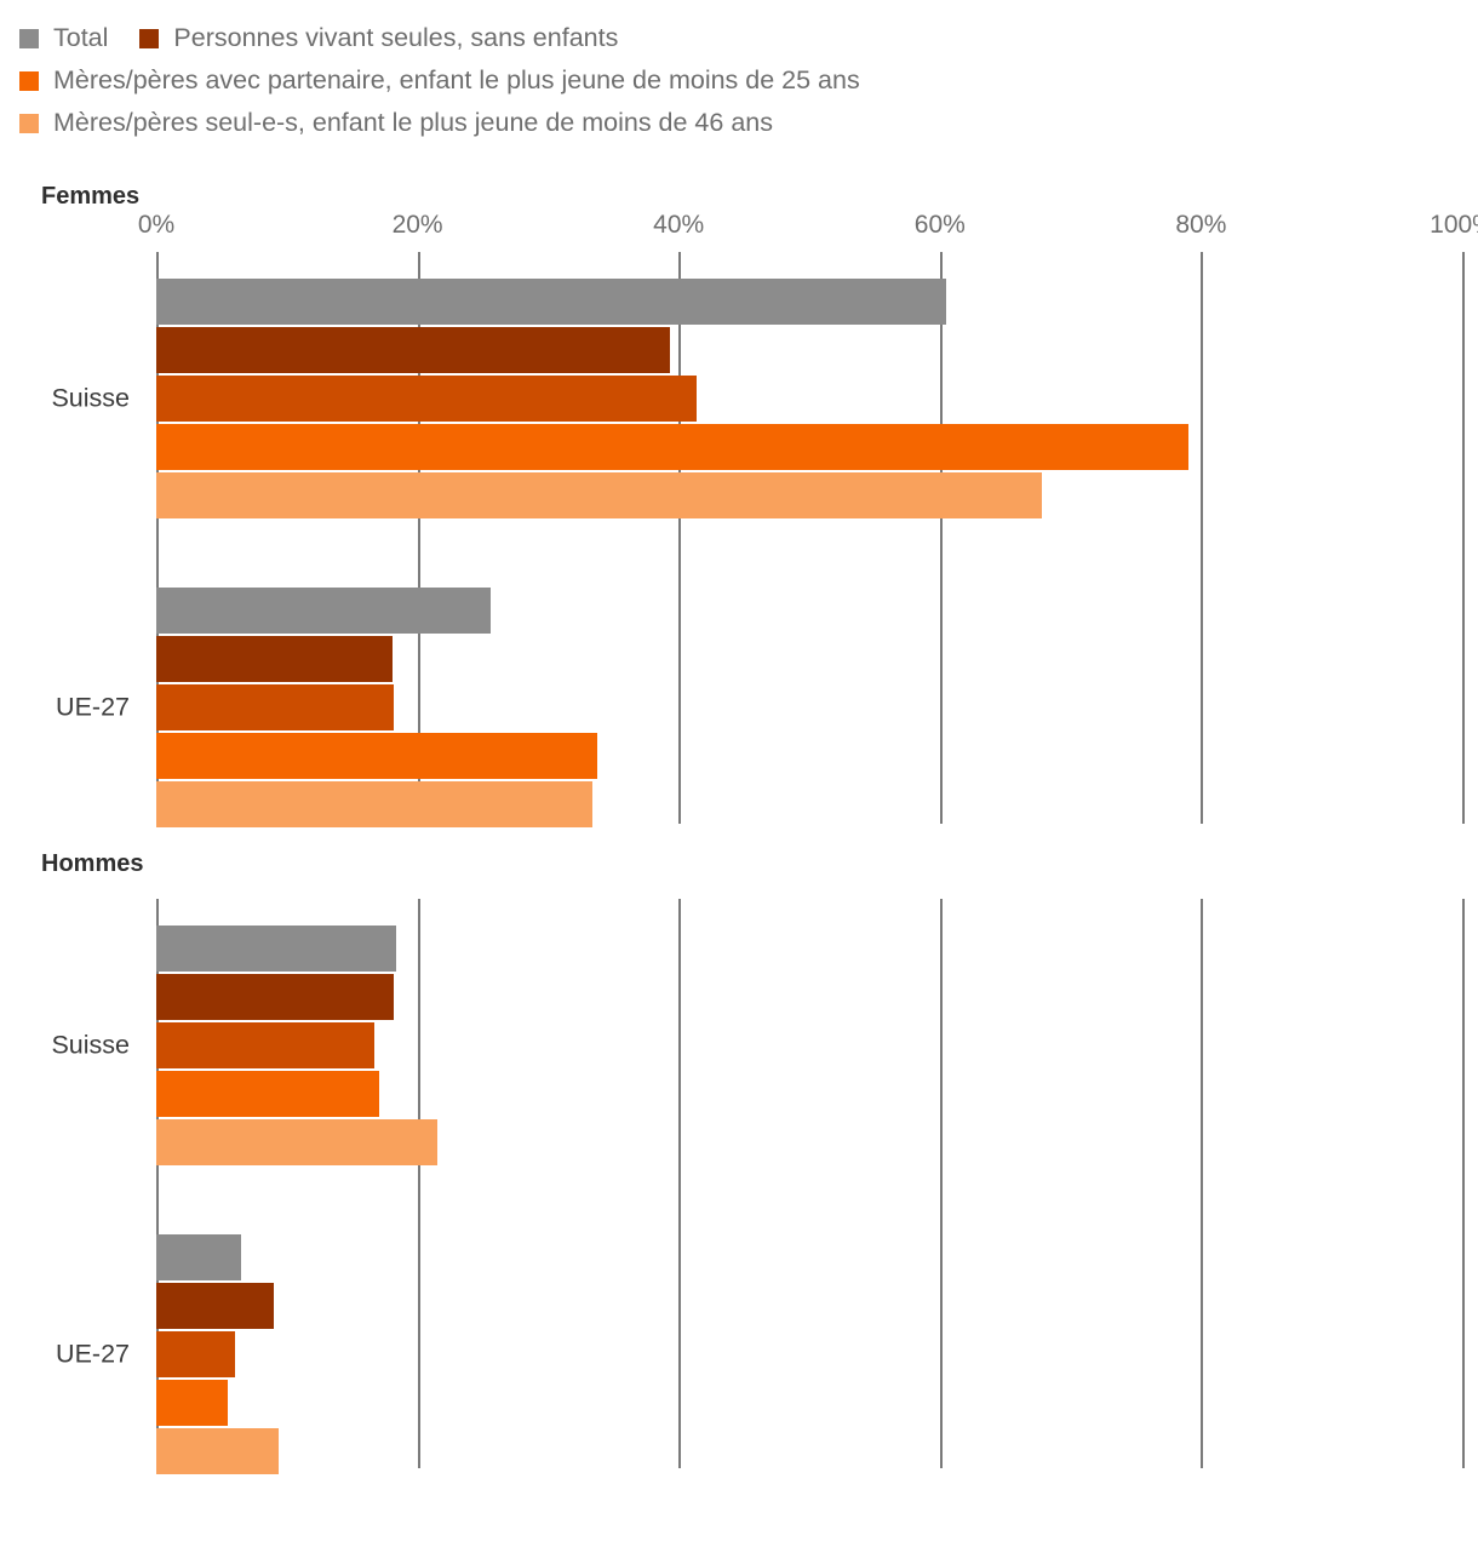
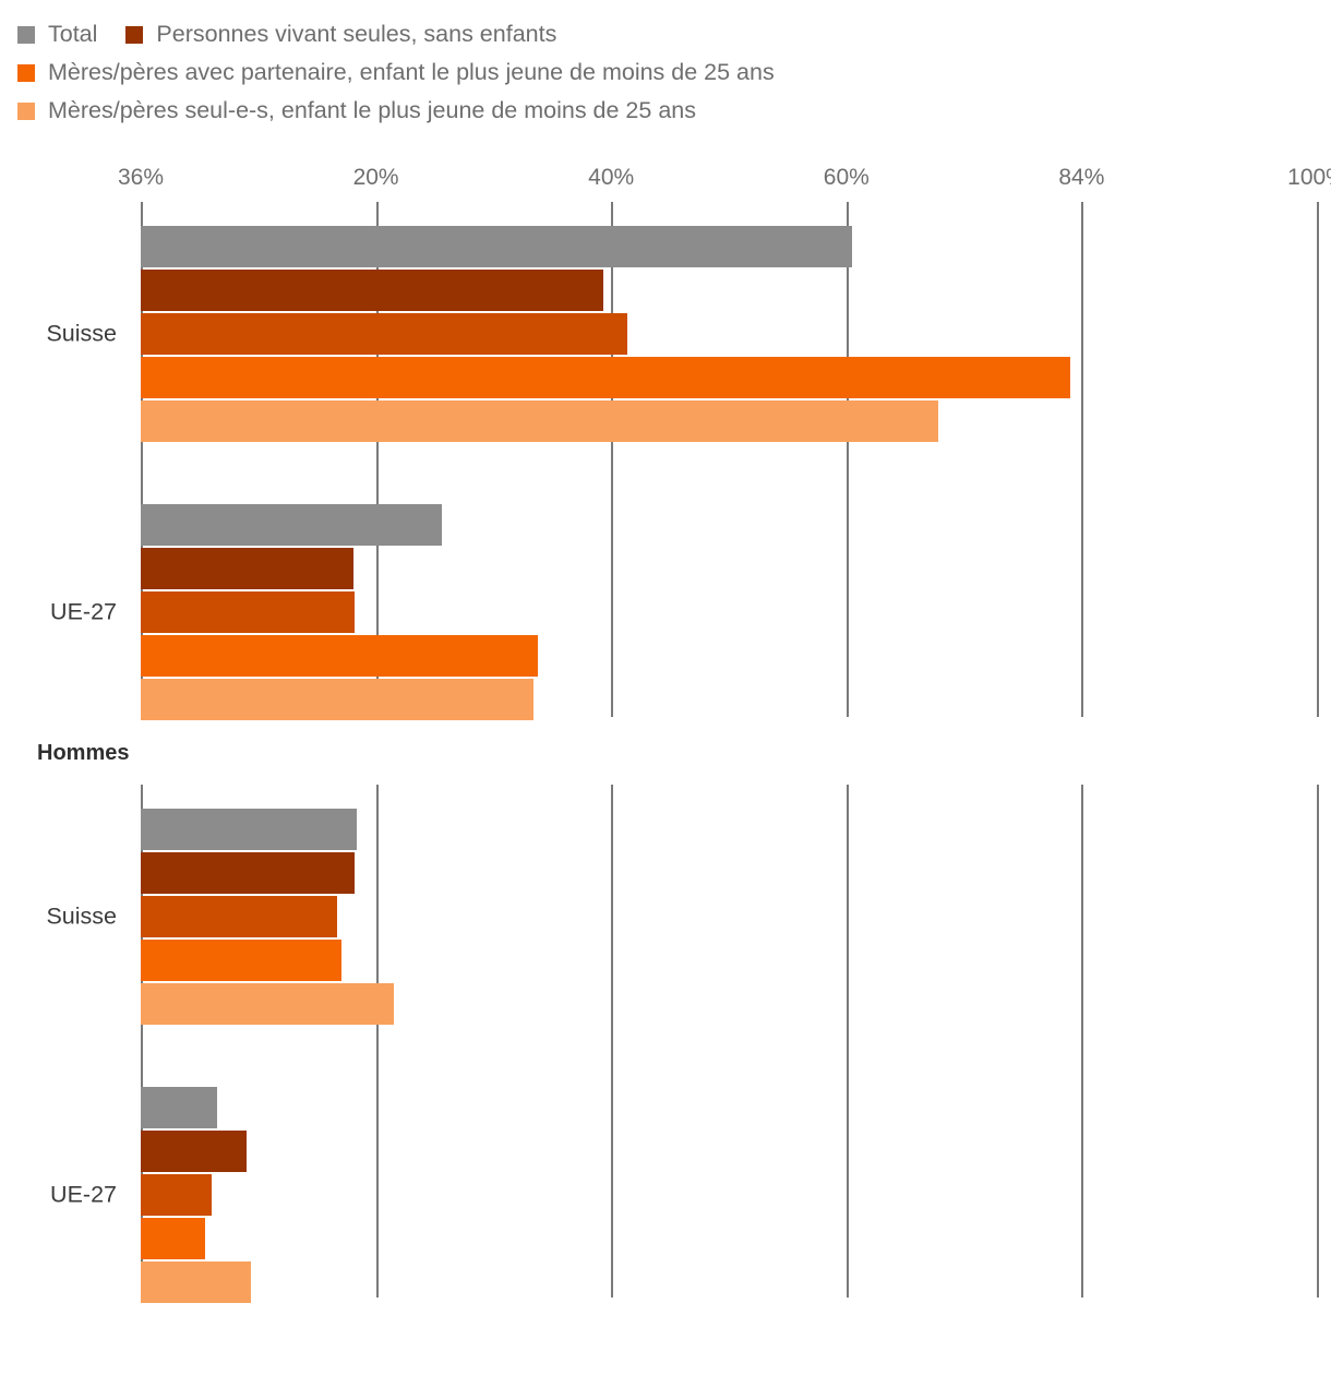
  Total
  Personnes vivant seules, sans enfants
  Mères/pères avec partenaire, enfant le plus jeune de moins de 25 ans
- Mères/pères seul-e-s, enfant le plus jeune de moins de 46 ans
+ Mères/pères seul-e-s, enfant le plus jeune de moins de 25 ans
- Femmes
- 0%
+ 36%
  20%
  40%
  60%
- 80%
+ 84%
  100
  Suisse
  UE-27
  Hommes
  Suisse
  UE-27
